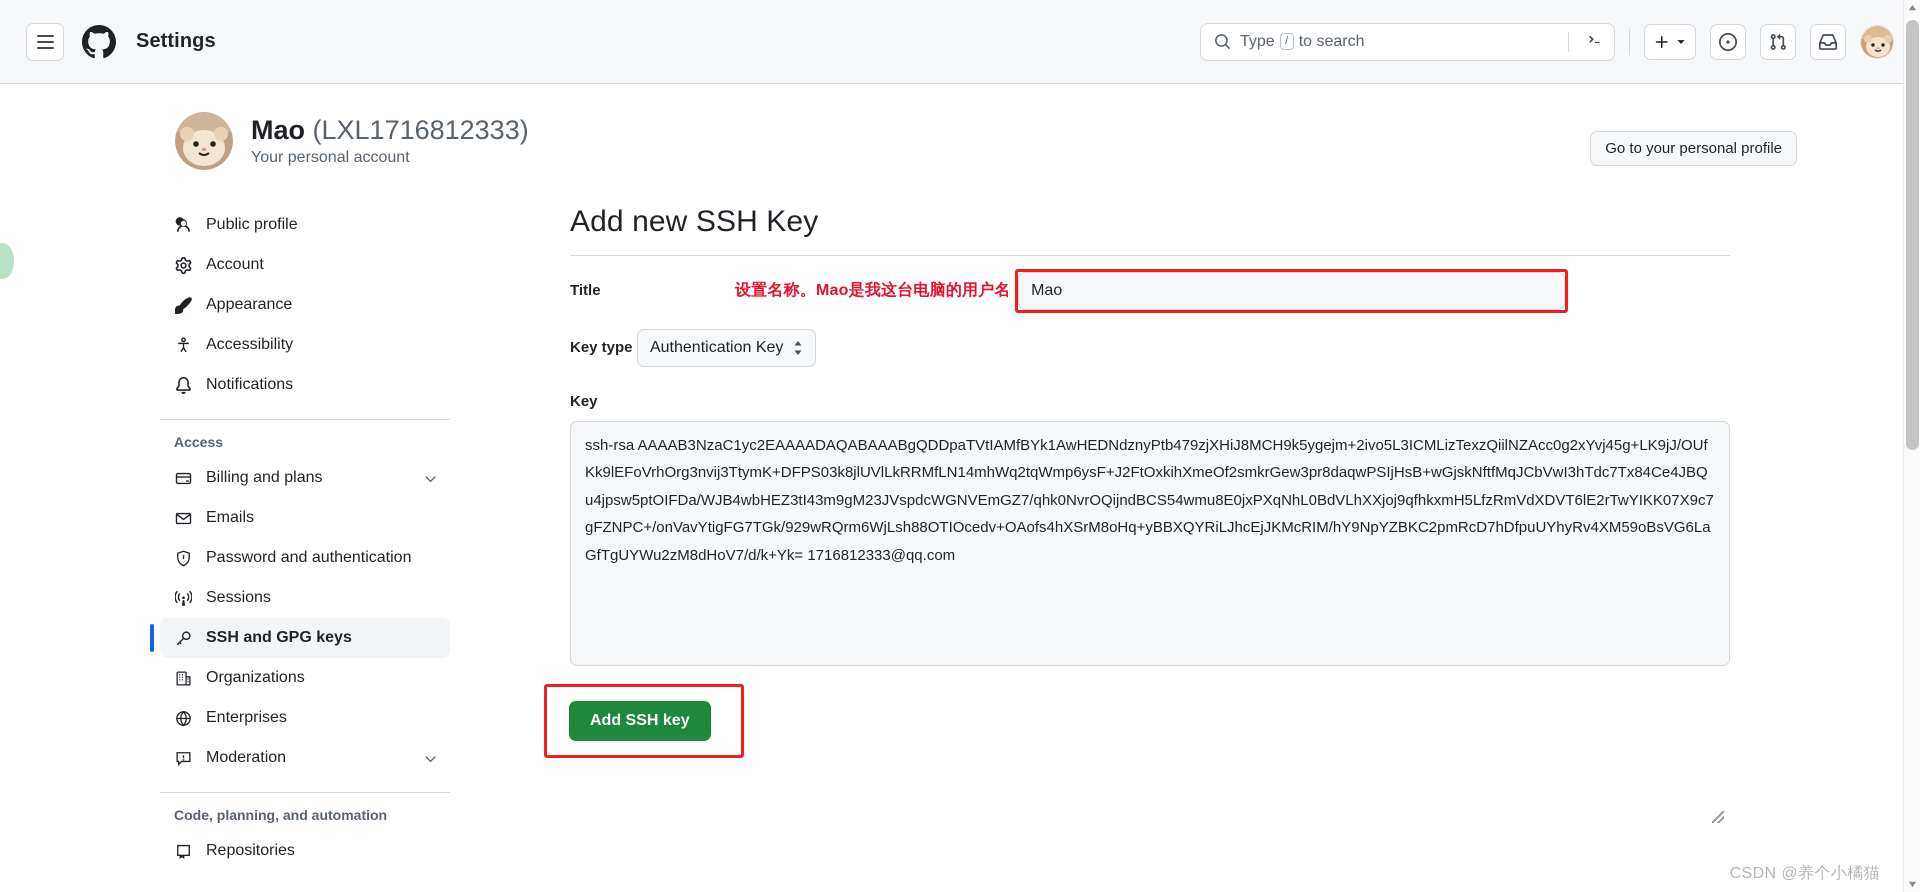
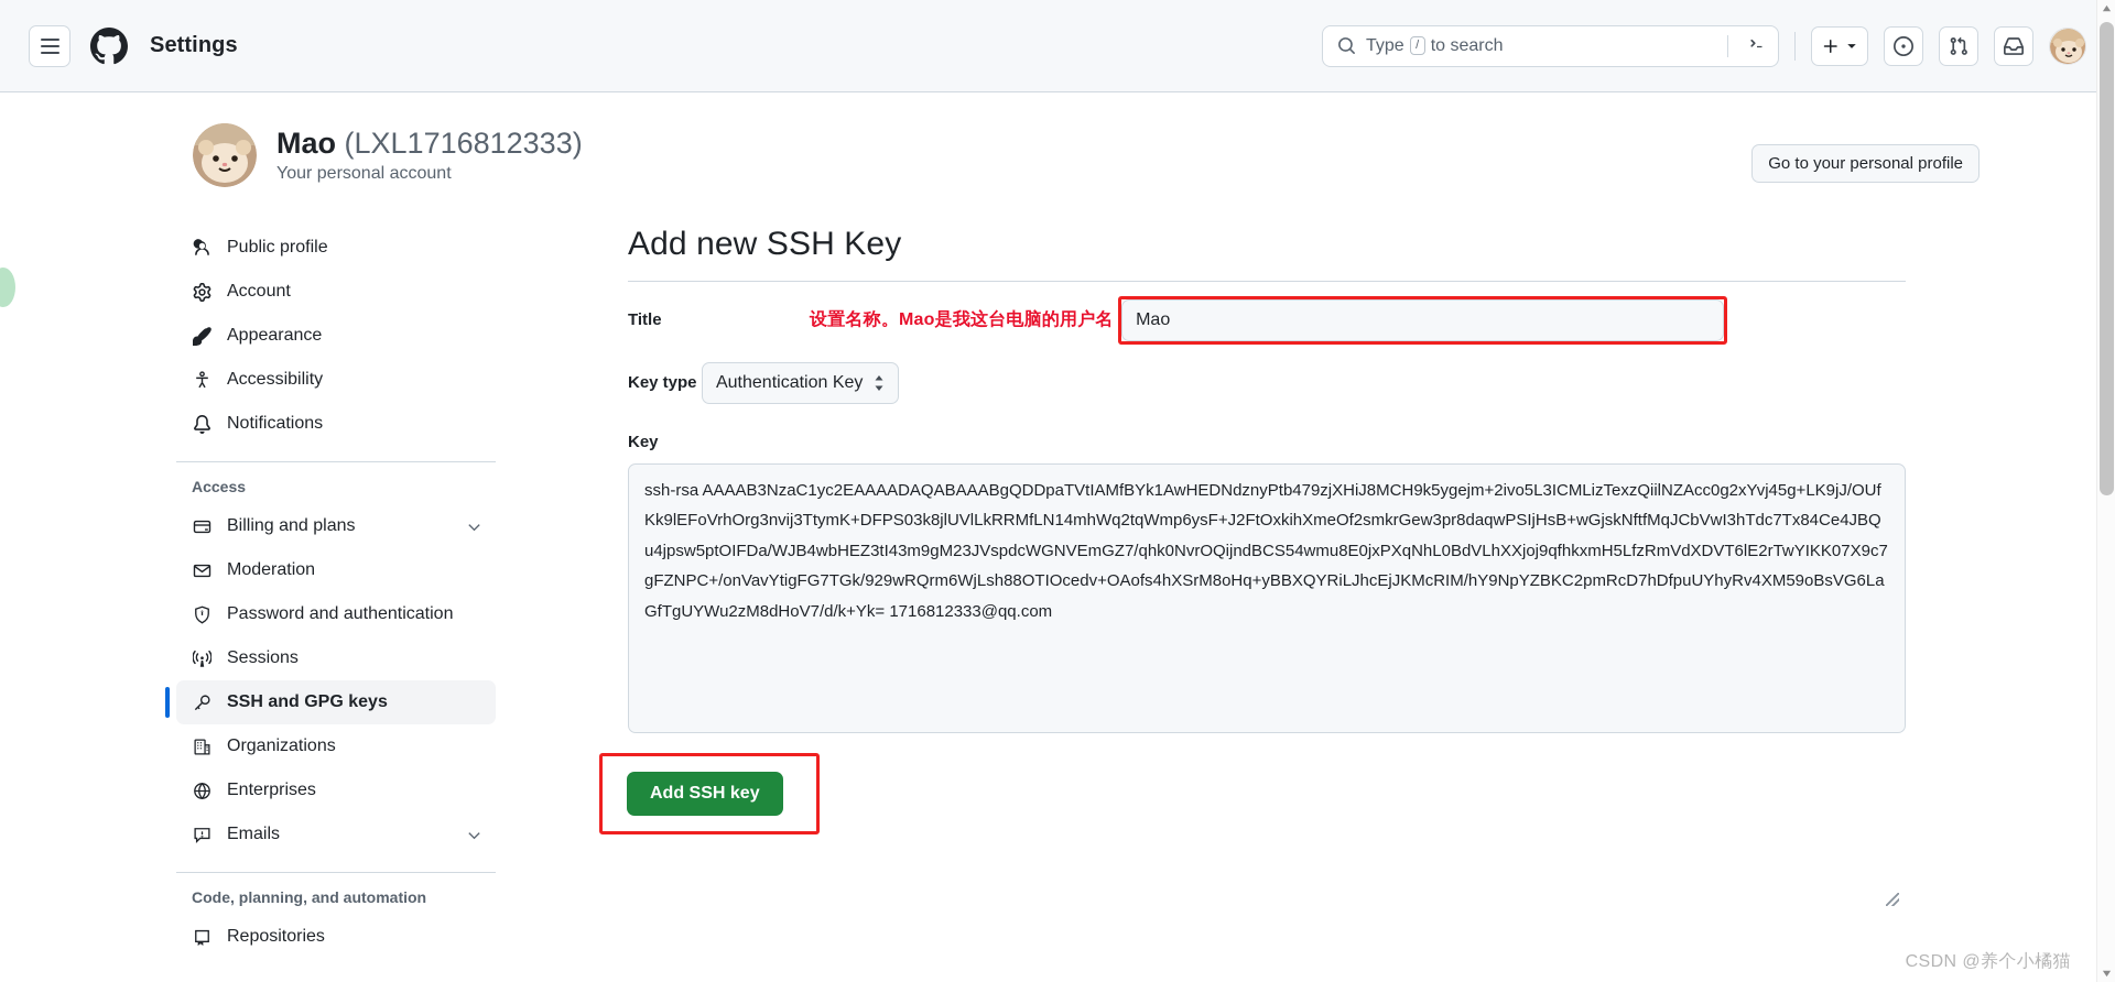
  Settings
  Type
  /
  to search
  Mao (LXL1716812333)
  Your personal account
  Go to your personal profile
  Public profile
  Account
  Appearance
  Accessibility
  Notifications
  Access
  Billing and plans
- Emails
+ Moderation
  Password and authentication
  Sessions
  SSH and GPG keys
  Organizations
  Enterprises
- Moderation
+ Emails
  Code, planning, and automation
  Repositories
  Add new SSH Key
  Title 设置名称。Mao是我这台电脑的用户名 Mao
  Key type
  Authentication Key
  Key
  ssh-rsa AAAAB3NzaC1yc2EAAAADAQABAAABgQDDpaTVtIAMfBYk1AwHEDNdznyPtb479zjXHiJ8MCH9k5ygejm+2ivo5L3ICMLizTexzQiilNZAcc0g2xYvj45g+LK9jJ/OUfKk9lEFoVrhOrg3nvij3TtymK+DFPS03k8jlUVlLkRRMfLN14mhWq2tqWmp6ysF+J2FtOxkihXmeOf2smkrGew3pr8daqwPSIjHsB+wGjskNftfMqJCbVwI3hTdc7Tx84Ce4JBQu4jpsw5ptOIFDa/WJB4wbHEZ3tI43m9gM23JVspdcWGNVEmGZ7/qhk0NvrOQijndBCS54wmu8E0jxPXqNhL0BdVLhXXjoj9qfhkxmH5LfzRmVdXDVT6lE2rTwYIKK07X9c7gFZNPC+/onVavYtigFG7TGk/929wRQrm6WjLsh88OTIOcedv+OAofs4hXSrM8oHq+yBBXQYRiLJhcEjJKMcRIM/hY9NpYZBKC2pmRcD7hDfpuUYhyRv4XM59oBsVG6LaGfTgUYWu2zM8dHoV7/d/k+Yk= 1716812333@qq.com
  Add SSH key
  CSDN @养个小橘猫
